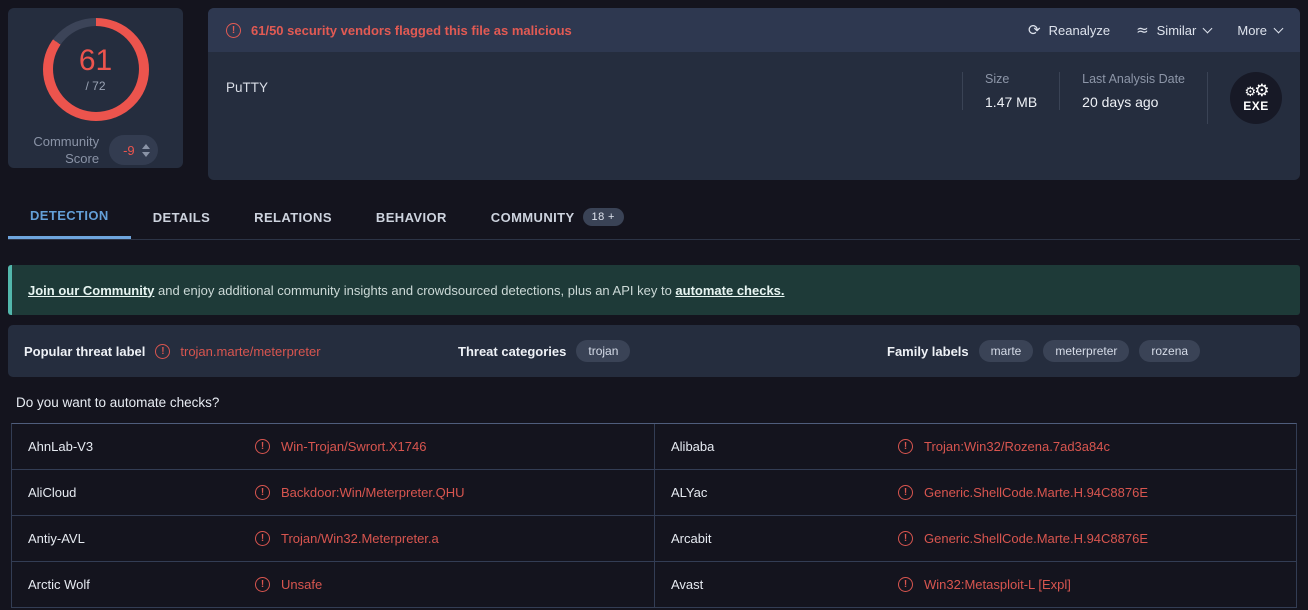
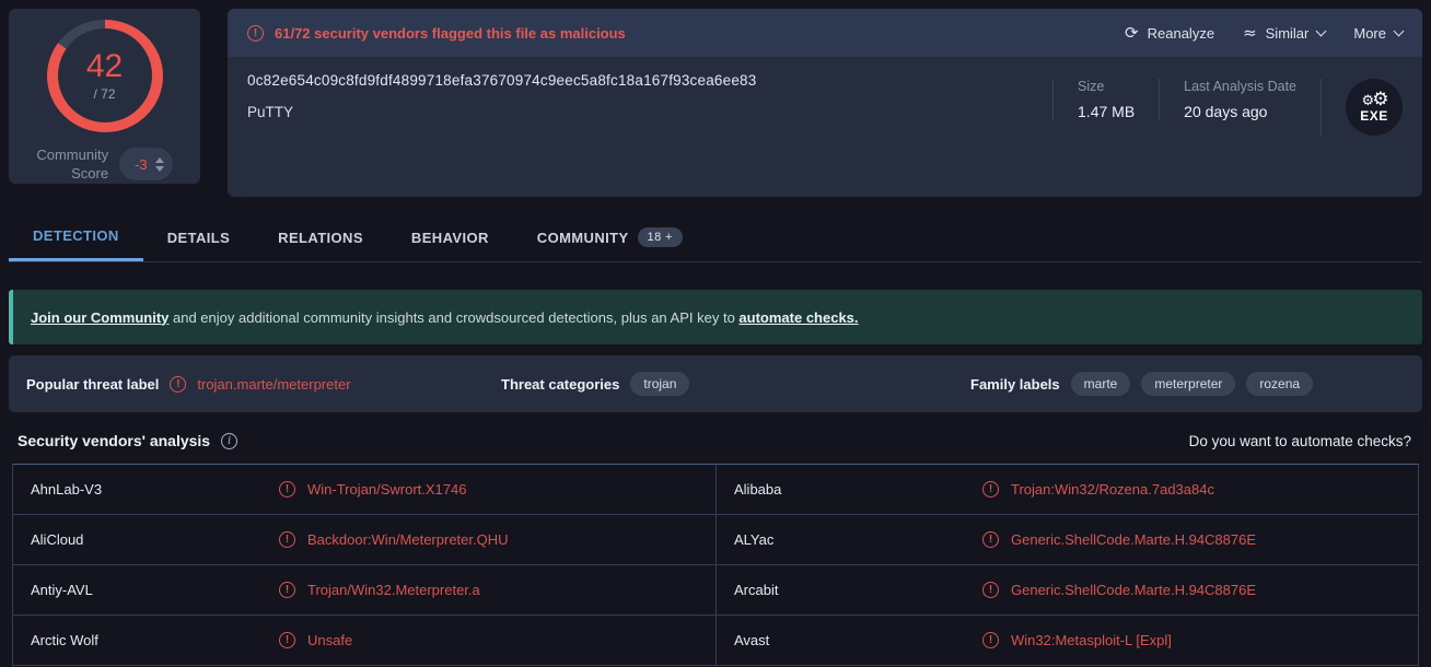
- 61
+ 42
  / 72
  Community
  Score
- -9
+ -3
  !
- 61/50 security vendors flagged this file as malicious
+ 61/72 security vendors flagged this file as malicious
  ⟳
  Reanalyze
  ≈
  Similar
  More
+ 0c82e654c09c8fd9fdf4899718efa37670974c9eec5a8fc18a167f93cea6ee83
  PuTTY
  Size
  1.47 MB
  Last Analysis Date
  20 days ago
  ⚙⚙
  EXE
  DETECTION
  DETAILS
  RELATIONS
  BEHAVIOR
  COMMUNITY
  18 +
  Join our Community and enjoy additional community insights and crowdsourced detections, plus an API key to automate checks.
  Popular threat label
  !
  trojan.marte/meterpreter
  Threat categories
  trojan
  Family labels
  marte
  meterpreter
  rozena
+ Security vendors' analysis
+ i
  Do you want to automate checks?
  AhnLab-V3
  !
  Win-Trojan/Swrort.X1746
  Alibaba
  !
  Trojan:Win32/Rozena.7ad3a84c
  AliCloud
  !
  Backdoor:Win/Meterpreter.QHU
  ALYac
  !
  Generic.ShellCode.Marte.H.94C8876E
  Antiy-AVL
  !
  Trojan/Win32.Meterpreter.a
  Arcabit
  !
  Generic.ShellCode.Marte.H.94C8876E
  Arctic Wolf
  !
  Unsafe
  Avast
  !
  Win32:Metasploit-L [Expl]
